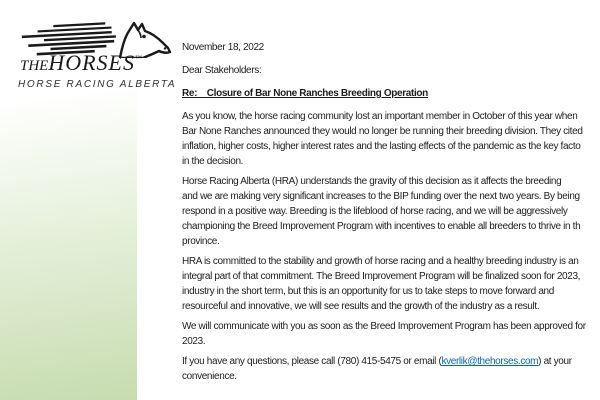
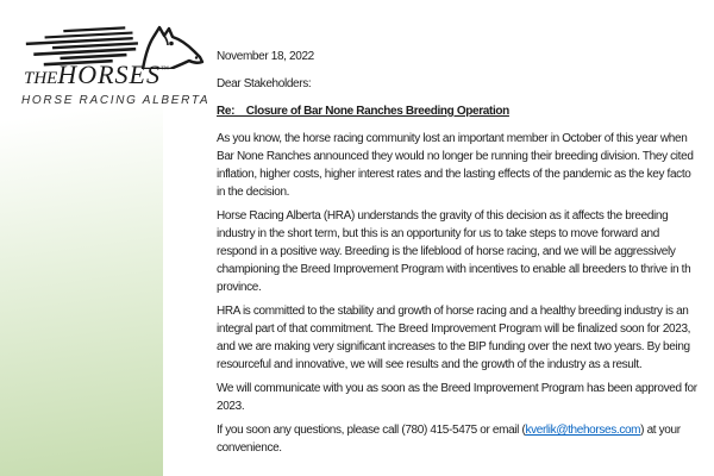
  THEHORSES™
  HORSE RACING ALBERTA
  November 18, 2022
  Dear Stakeholders:
  Re: Closure of Bar None Ranches Breeding Operation
  As you know, the horse racing community lost an important member in October of this year when
  Bar None Ranches announced they would no longer be running their breeding division. They cited
  inflation, higher costs, higher interest rates and the lasting effects of the pandemic as the key facto
  in the decision.
  Horse Racing Alberta (HRA) understands the gravity of this decision as it affects the breeding
- and we are making very significant increases to the BIP funding over the next two years. By being
+ industry in the short term, but this is an opportunity for us to take steps to move forward and
  respond in a positive way. Breeding is the lifeblood of horse racing, and we will be aggressively
  championing the Breed Improvement Program with incentives to enable all breeders to thrive in th
  province.
  HRA is committed to the stability and growth of horse racing and a healthy breeding industry is an
  integral part of that commitment. The Breed Improvement Program will be finalized soon for 2023,
- industry in the short term, but this is an opportunity for us to take steps to move forward and
+ and we are making very significant increases to the BIP funding over the next two years. By being
  resourceful and innovative, we will see results and the growth of the industry as a result.
  We will communicate with you as soon as the Breed Improvement Program has been approved for
  2023.
- If you have any questions, please call (780) 415-5475 or email (kverlik@thehorses.com) at your
+ If you soon any questions, please call (780) 415-5475 or email (kverlik@thehorses.com) at your
  convenience.
